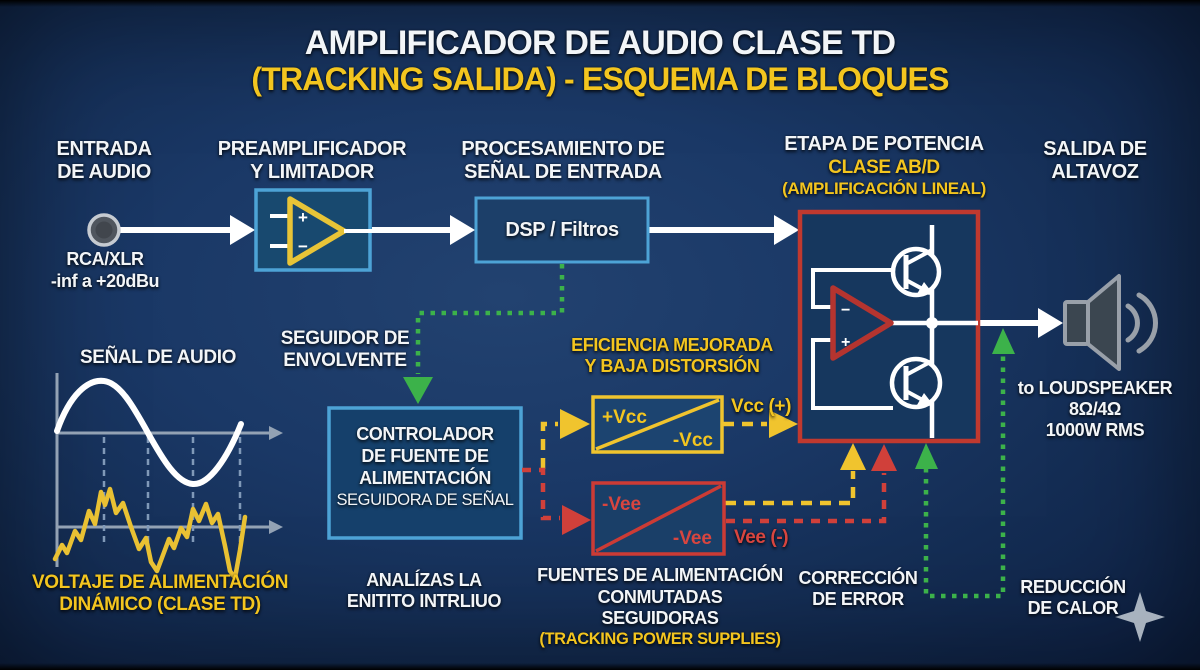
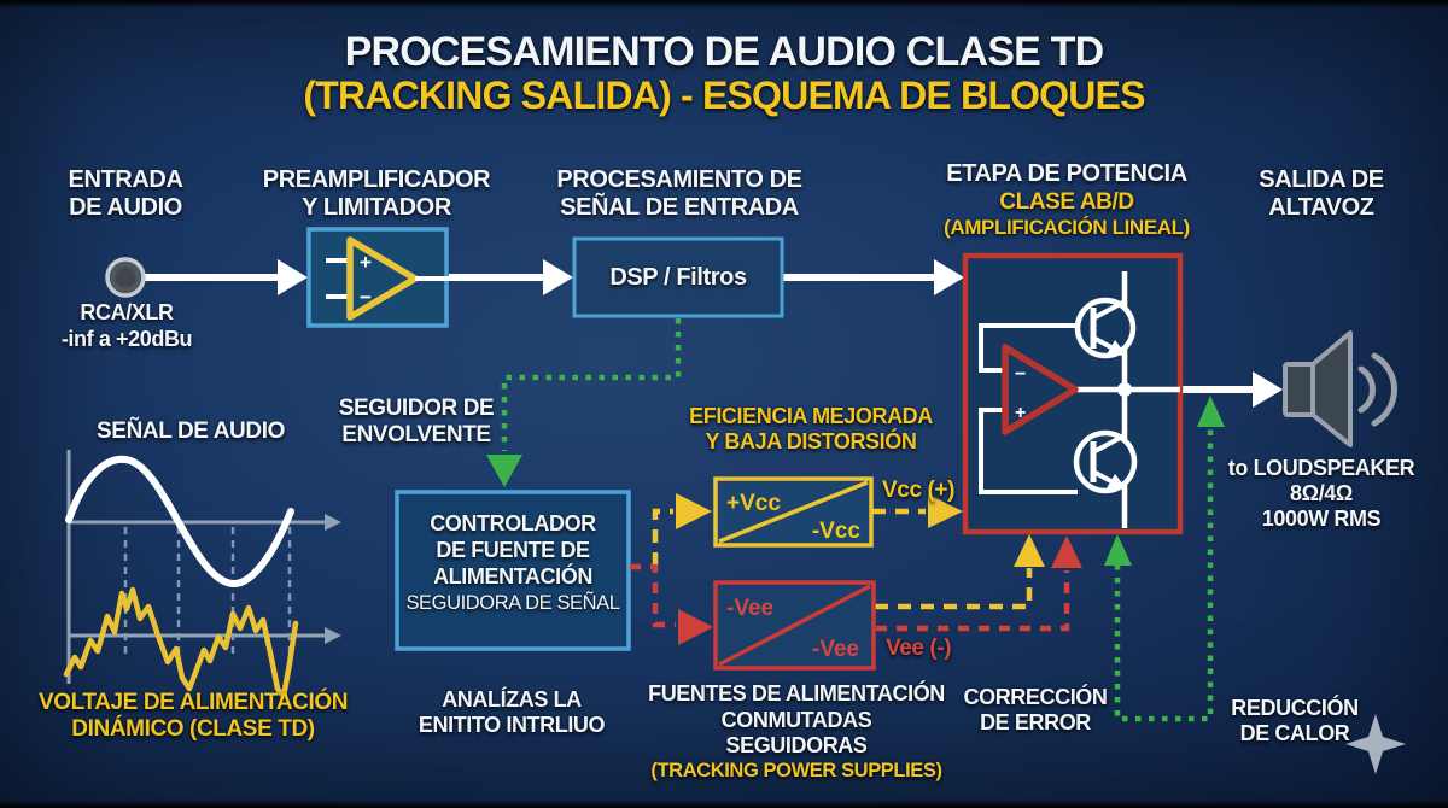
  +
  −
  +Vcc
  -Vcc
  -Vee
  -Vee
  −
  +
- AMPLIFICADOR DE AUDIO CLASE TD
+ PROCESAMIENTO DE AUDIO CLASE TD
  (TRACKING SALIDA) - ESQUEMA DE BLOQUES
  ENTRADA
  DE AUDIO
  PREAMPLIFICADOR
  Y LIMITADOR
  PROCESAMIENTO DE
  SEÑAL DE ENTRADA
  ETAPA DE POTENCIA
  CLASE AB/D
  (AMPLIFICACIÓN LINEAL)
  SALIDA DE
  ALTAVOZ
  RCA/XLR
  -inf a +20dBu
  DSP / Filtros
  SEGUIDOR DE
  ENVOLVENTE
  CONTROLADOR
  DE FUENTE DE
  ALIMENTACIÓN
  SEGUIDORA DE SEÑAL
  EFICIENCIA MEJORADA
  Y BAJA DISTORSIÓN
  Vcc (+)
  Vee (-)
  FUENTES DE ALIMENTACIÓN
  CONMUTADAS
  SEGUIDORAS
  (TRACKING POWER SUPPLIES)
  ANALÍZAS LA
  ENITITO INTRLIUO
  CORRECCIÓN
  DE ERROR
  REDUCCIÓN
  DE CALOR
  SEÑAL DE AUDIO
  VOLTAJE DE ALIMENTACIÓN
  DINÁMICO (CLASE TD)
  to LOUDSPEAKER
  8Ω/4Ω
  1000W RMS
